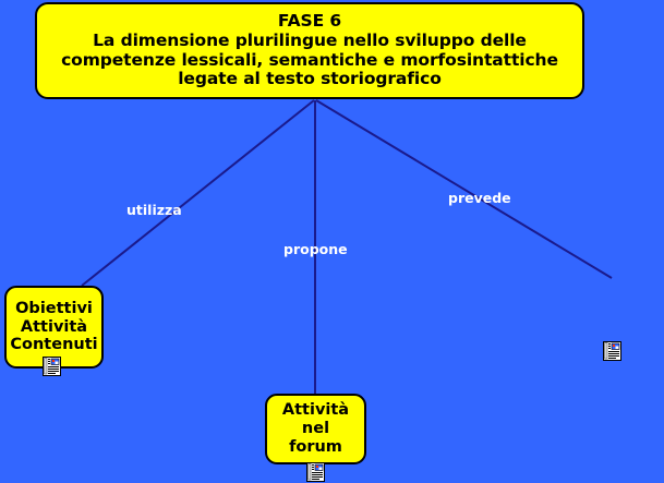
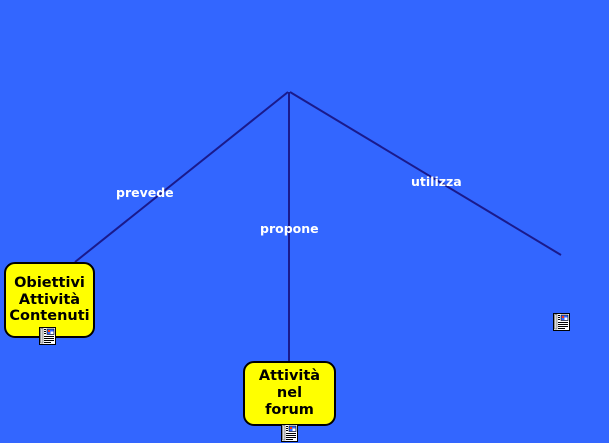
- FASE 6
- La dimensione plurilingue nello sviluppo delle
- competenze lessicali, semantiche e morfosintattiche
- legate al testo storiografico
  Obiettivi
  Attività
  Contenuti
  Attività
  nel
  forum
- utilizza
+ prevede
  propone
- prevede
+ utilizza
